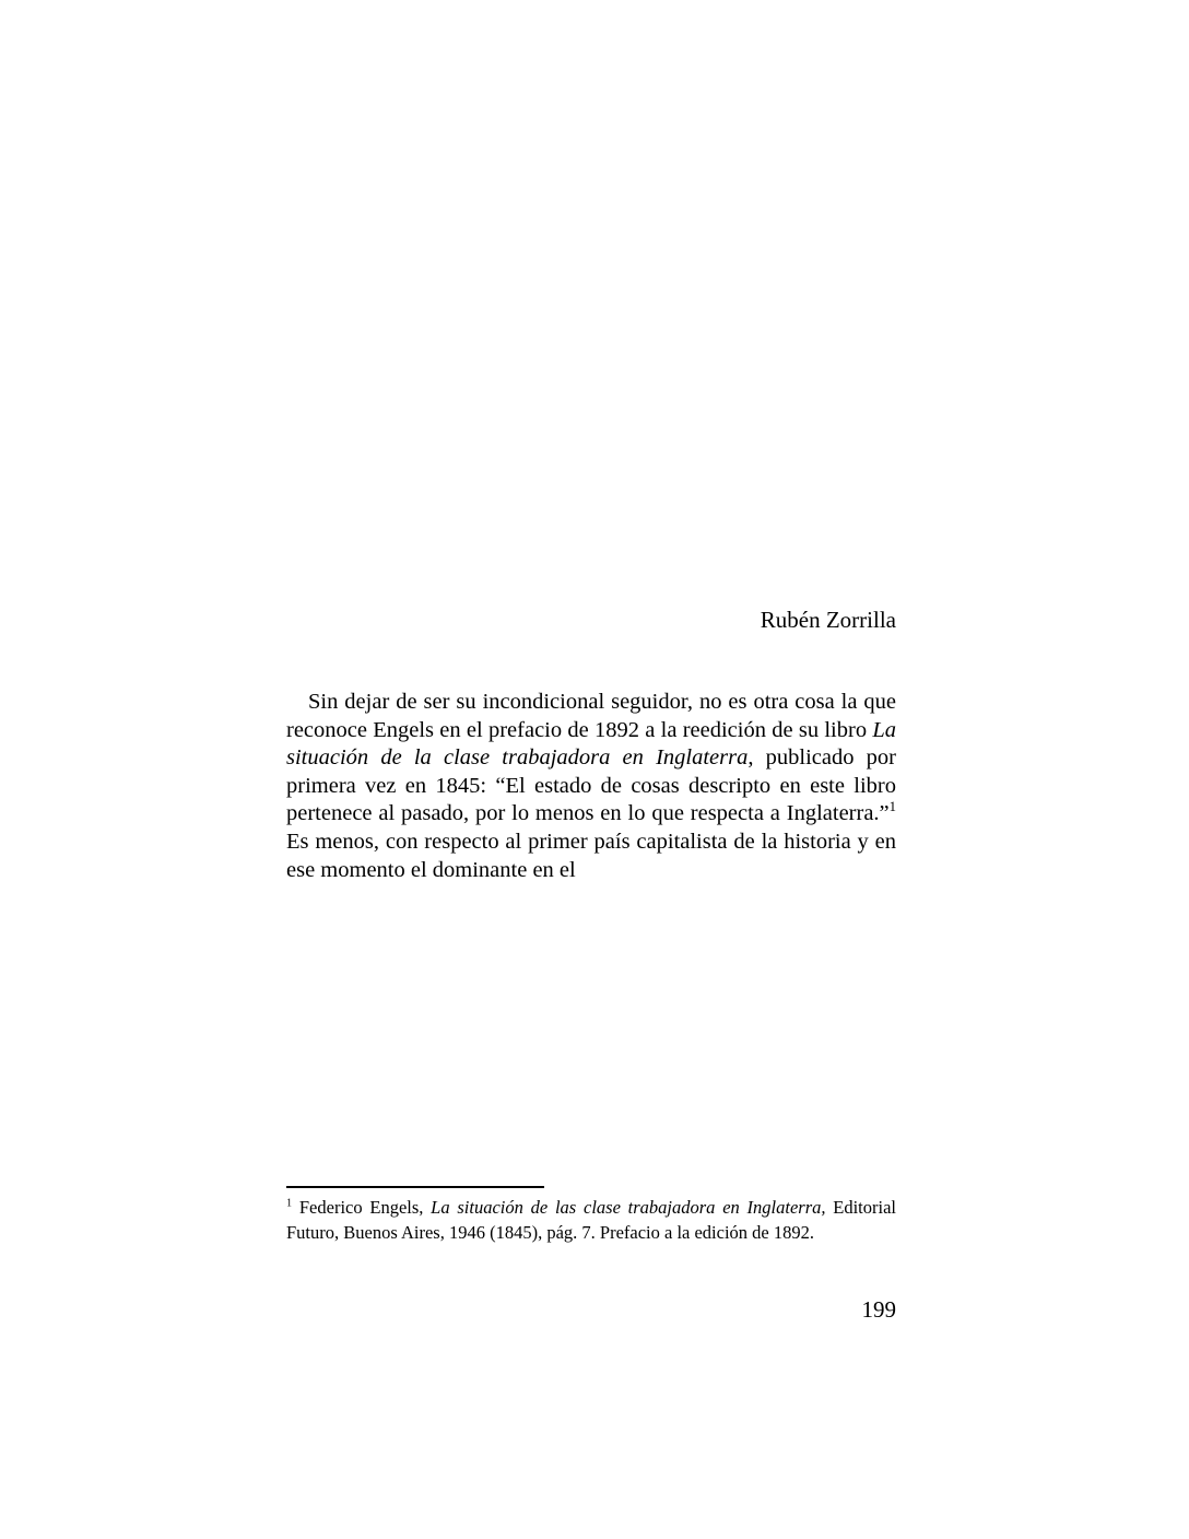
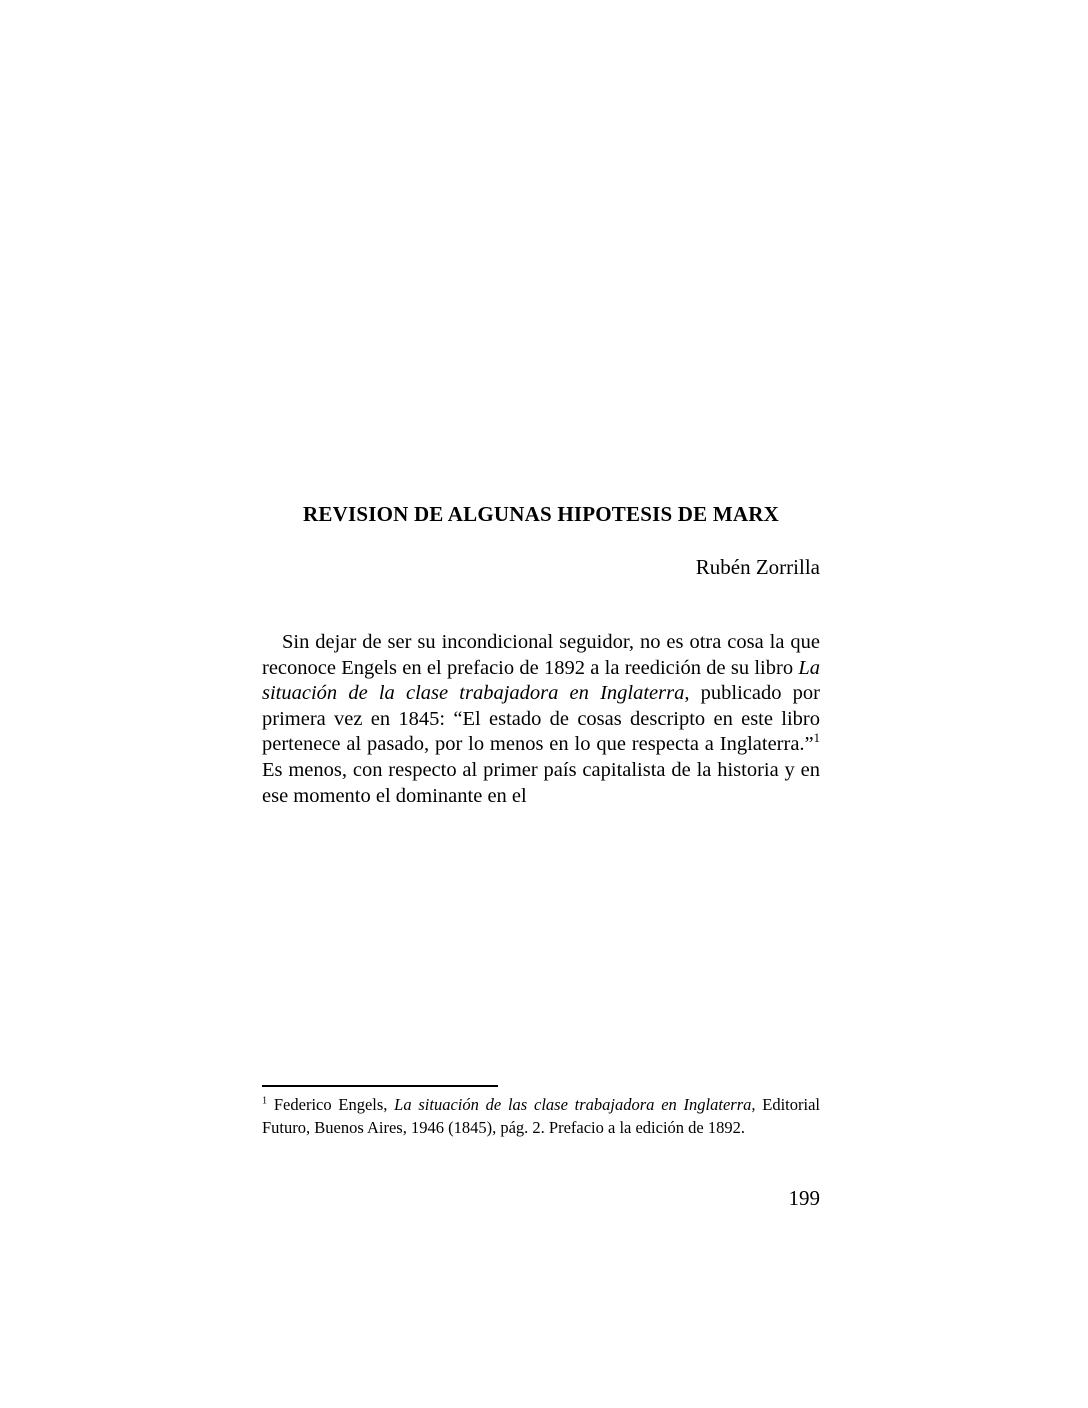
+ REVISION DE ALGUNAS HIPOTESIS DE MARX
  Rubén Zorrilla
  Sin dejar de ser su incondicional seguidor, no es otra cosa la que reconoce Engels en el prefacio de 1892 a la reedición de su libro La situación de la clase trabajadora en Inglaterra, publicado por primera vez en 1845: “El estado de cosas descripto en este libro pertenece al pasado, por lo menos en lo que respecta a Inglaterra.”1 Es menos, con respecto al primer país capitalista de la historia y en ese momento el dominante en el
- 1 Federico Engels, La situación de las clase trabajadora en Inglaterra, Editorial Futuro, Buenos Aires, 1946 (1845), pág. 7. Prefacio a la edición de 1892.
+ 1 Federico Engels, La situación de las clase trabajadora en Inglaterra, Editorial Futuro, Buenos Aires, 1946 (1845), pág. 2. Prefacio a la edición de 1892.
  199
